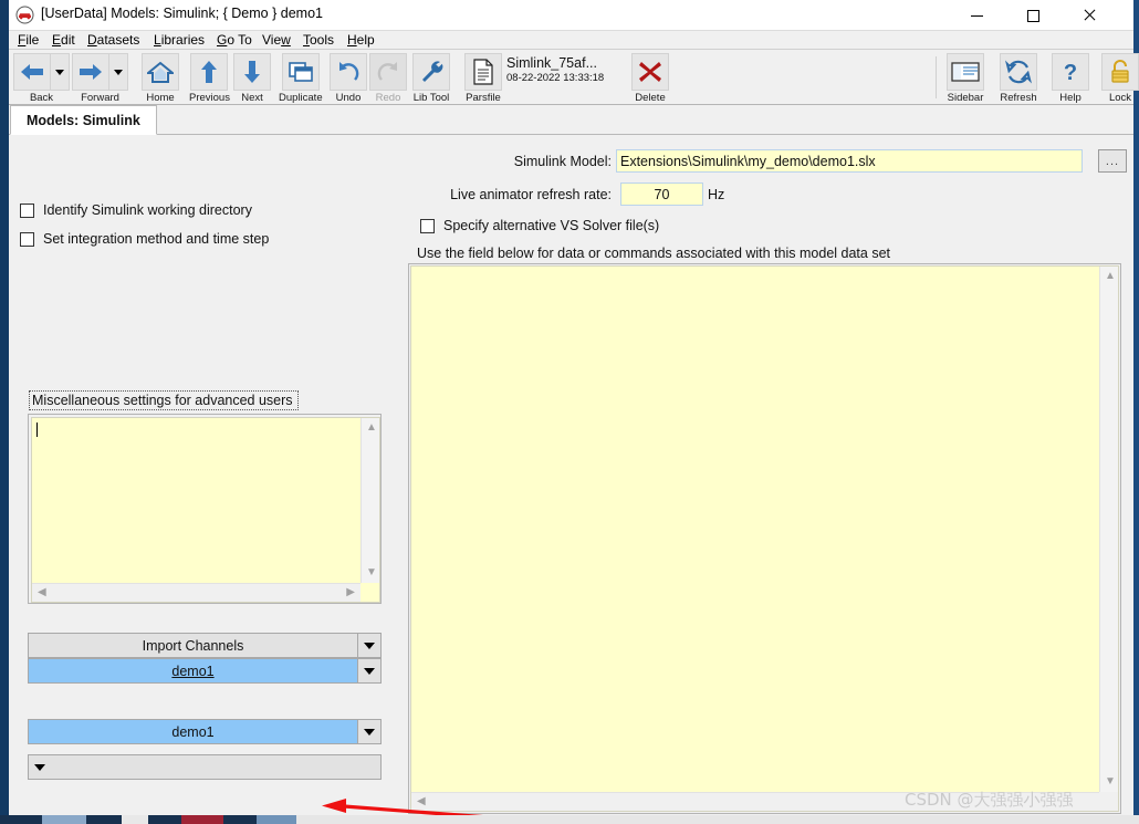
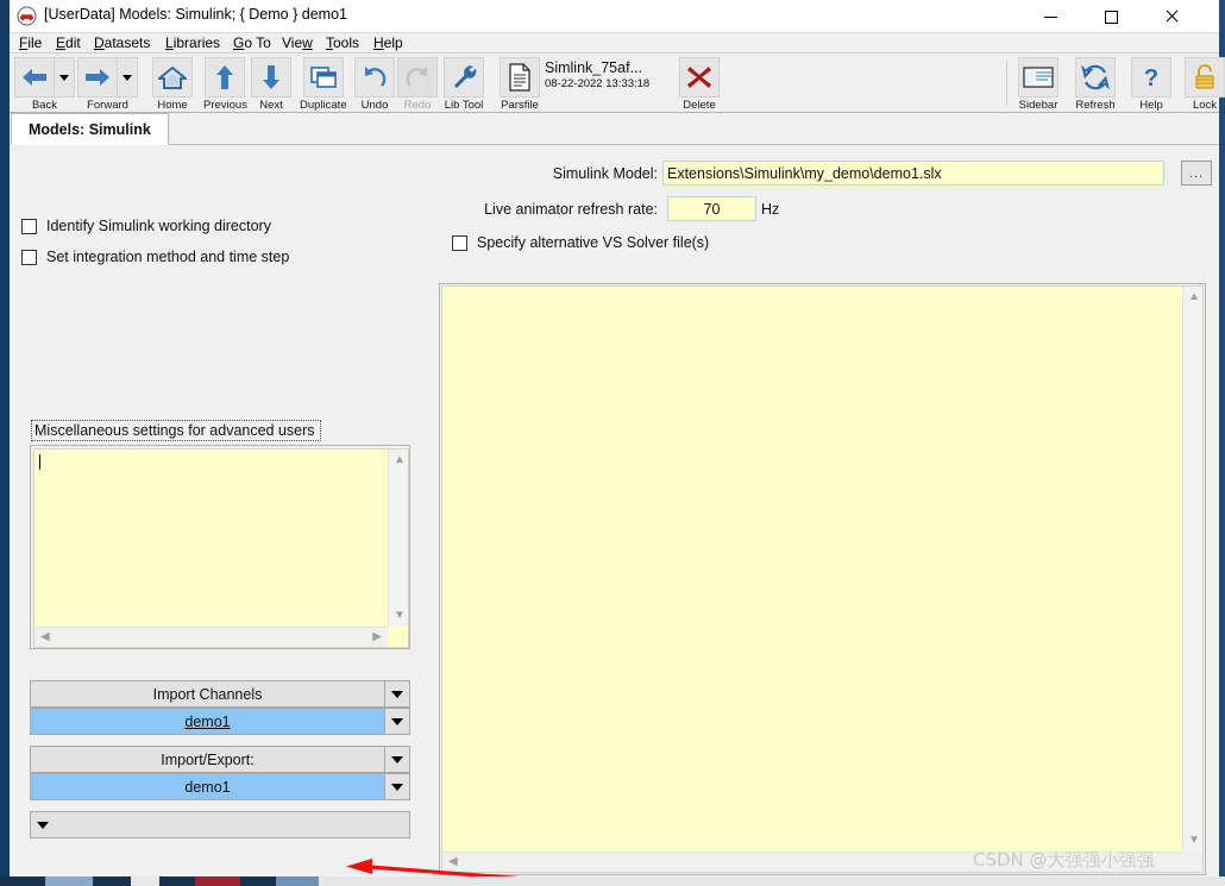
  [UserData] Models: Simulink; { Demo } demo1
  File
  Edit
  Datasets
  Libraries
  Go To
  View
  Tools
  Help
  Back
  Forward
  Home
  Previous
  Next
  Duplicate
  Undo
  Redo
  Lib Tool
  Parsfile
  Simlink_75af...
  08-22-2022 13:33:18
  Delete
  Sidebar
  Refresh
  ?
  Help
  Lock
  Models: Simulink
  Identify Simulink working directory
  Set integration method and time step
  Miscellaneous settings for advanced users
  ▲
  ▼
  ◀
  ▶
  Import Channels
  demo1
+ Import/Export:
  demo1
  Simulink Model:
  Extensions\Simulink\my_demo\demo1.slx
  ...
  Live animator refresh rate:
  70
  Hz
  Specify alternative VS Solver file(s)
- Use the field below for data or commands associated with this model data set
  ▲
  ▼
  ◀
  CSDN @大强强小强强
